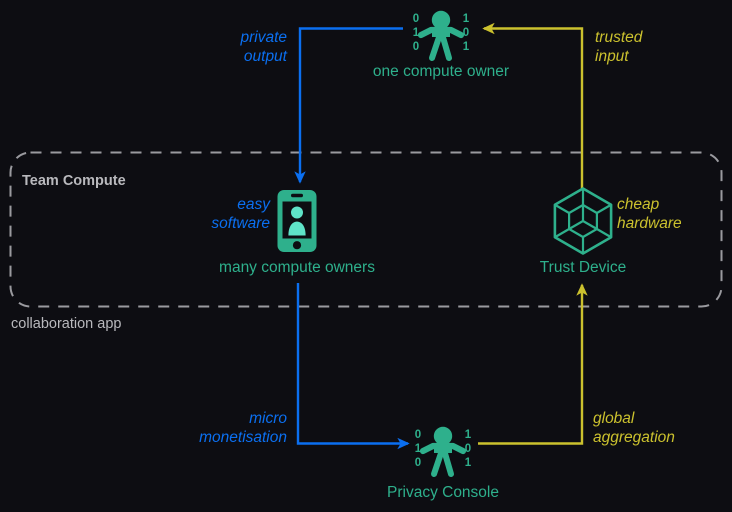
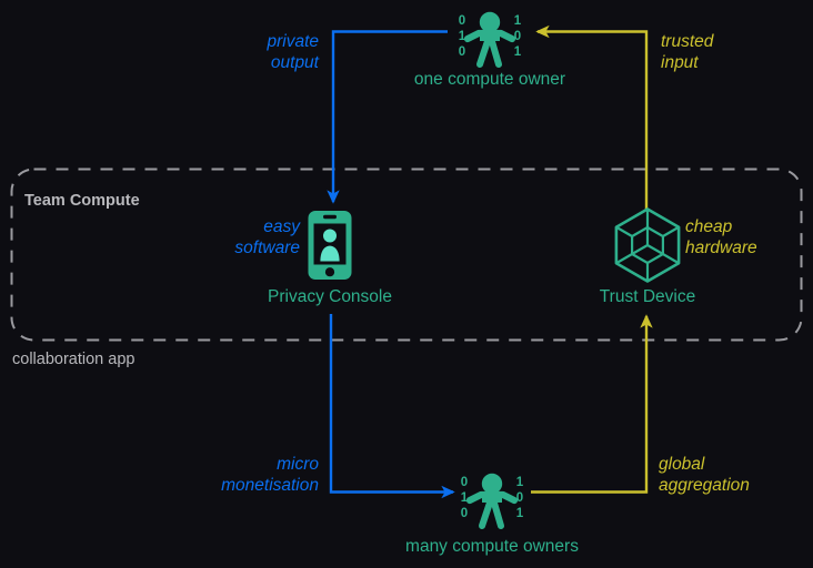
  Team Compute
  collaboration app
  private
  output
  trusted
  input
  easy
  software
  cheap
  hardware
  micro
  monetisation
  global
  aggregation
  one compute owner
- many compute owners
+ Privacy Console
  Trust Device
- Privacy Console
+ many compute owners
  0
  1
  0
  1
  0
  1
  0
  1
  0
  1
  0
  1
